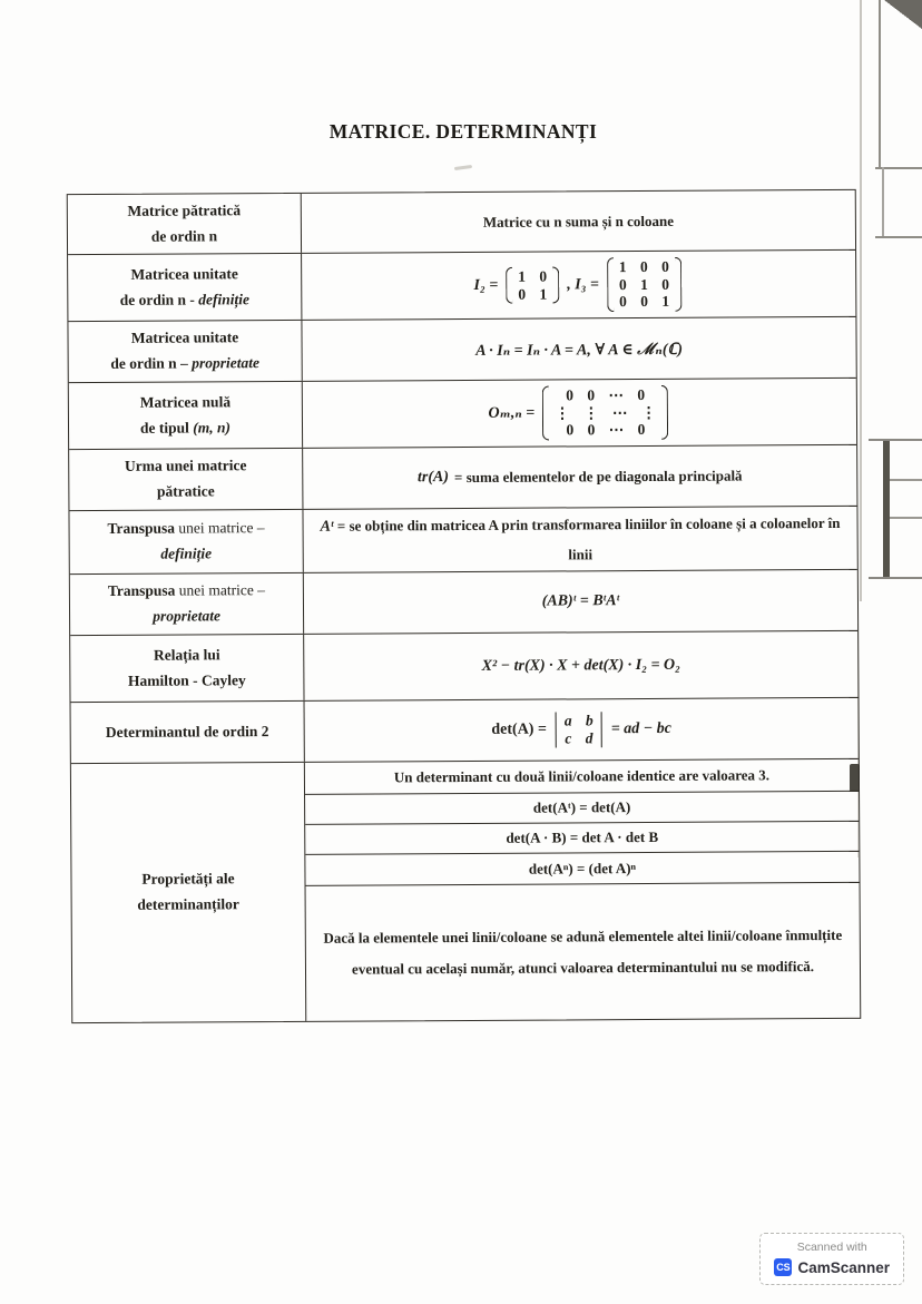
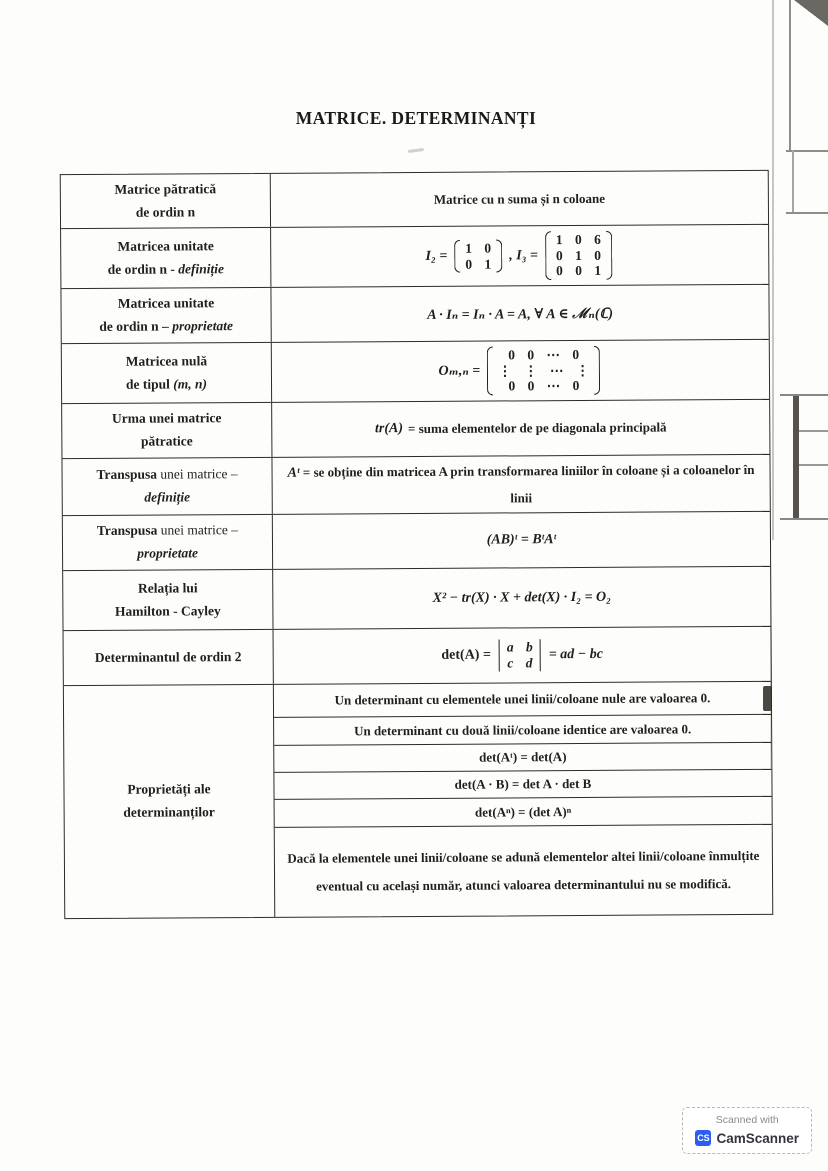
  MATRICE. DETERMINANȚI
  Matrice pătratică
  de ordin n
  Matrice cu n suma și n coloane
  Matricea unitate
  de ordin n - definiție
  I₂ =
  1 0
  0 1
  , I₃ =
- 1 0 0
+ 1 0 6
  0 1 0
  0 0 1
  Matricea unitate
  de ordin n – proprietate
  A · Iₙ = Iₙ · A = A, ∀ A ∈ ℳₙ(ℂ)
  Matricea nulă
  de tipul (m, n)
  Oₘ,ₙ =
  0 0 ⋯ 0
  ⋮ ⋮ ⋯ ⋮
  0 0 ⋯ 0
  Urma unei matrice
  pătratice
  tr(A)
  = suma elementelor de pe diagonala principală
  Transpusa unei matrice –
  definiție
  Aᵗ = se obține din matricea A prin transformarea liniilor în coloane și a coloanelor în linii
  Transpusa unei matrice –
  proprietate
  (AB)ᵗ = BᵗAᵗ
  Relația lui
  Hamilton - Cayley
  X² − tr(X) · X + det(X) · I₂ = O₂
  Determinantul de ordin 2
  det(A) =
  a b
  c d
  = ad − bc
  Proprietăți ale
  determinanților
+ Un determinant cu elementele unei linii/coloane nule are valoarea 0.
- Un determinant cu două linii/coloane identice are valoarea 3.
+ Un determinant cu două linii/coloane identice are valoarea 0.
  det(Aᵗ) = det(A)
  det(A · B) = det A · det B
  det(Aⁿ) = (det A)ⁿ
- Dacă la elementele unei linii/coloane se adună elementele altei linii/coloane înmulțite eventual cu același număr, atunci valoarea determinantului nu se modifică.
+ Dacă la elementele unei linii/coloane se adună elementelor altei linii/coloane înmulțite eventual cu același număr, atunci valoarea determinantului nu se modifică.
  Scanned with
  CS
  CamScanner
